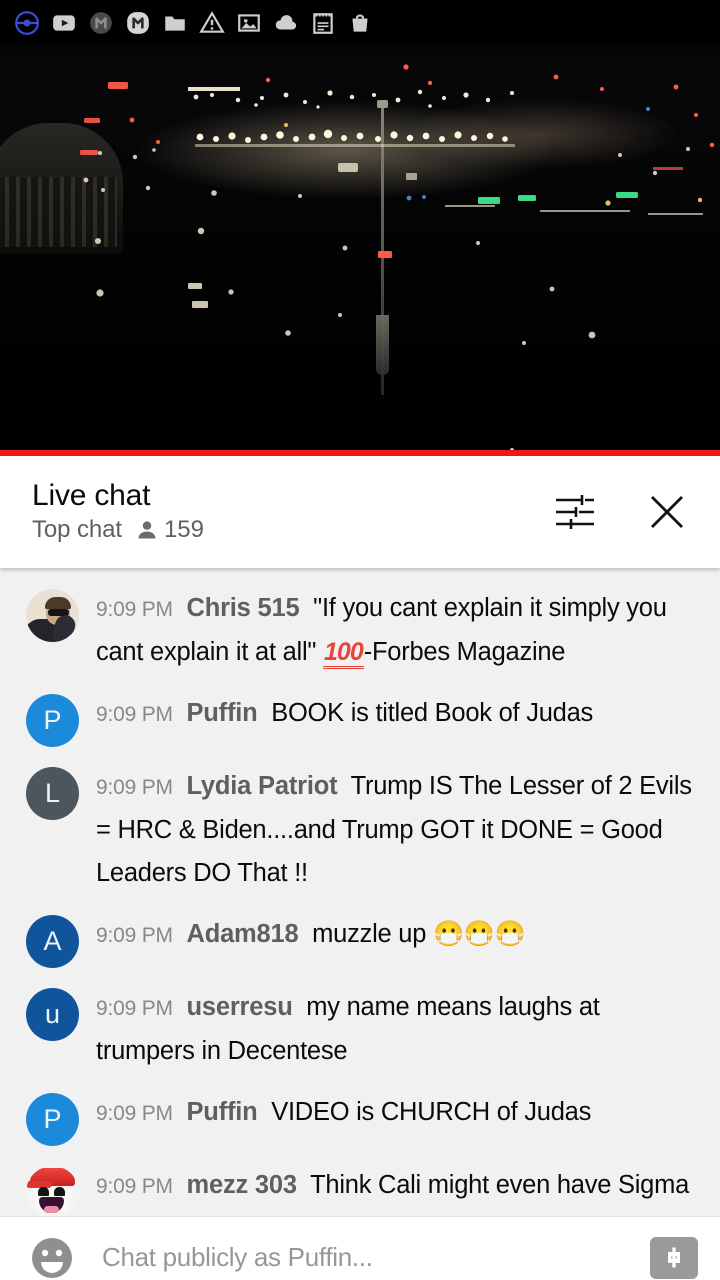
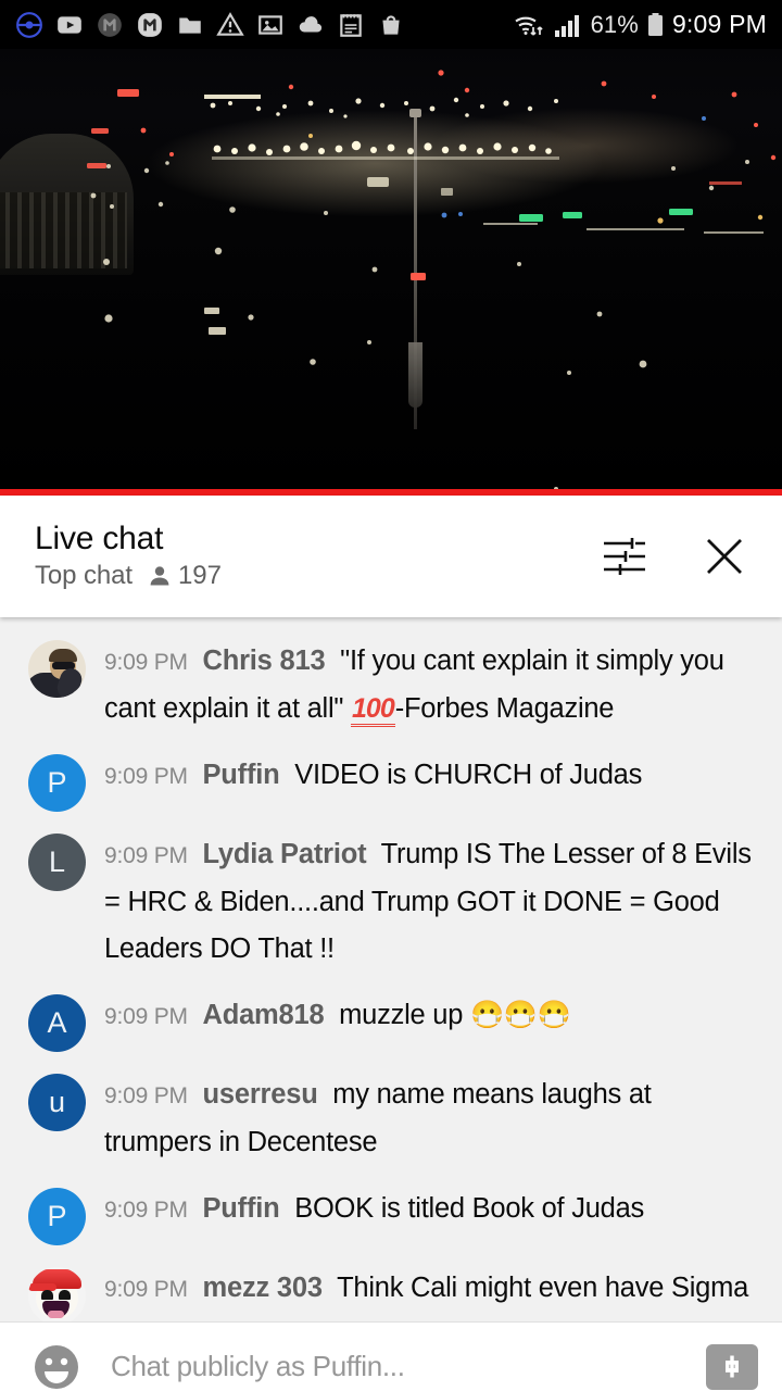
+ 61%
+ 9:09 PM
  Live chat
  Top chat
- 159
+ 197
- 9:09 PM Chris 515 "If you cant explain it simply you cant explain it at all" 100-Forbes Magazine
+ 9:09 PM Chris 813 "If you cant explain it simply you cant explain it at all" 100-Forbes Magazine
  P
- 9:09 PM Puffin BOOK is titled Book of Judas
+ 9:09 PM Puffin VIDEO is CHURCH of Judas
  L
- 9:09 PM Lydia Patriot Trump IS The Lesser of 2 Evils = HRC & Biden....and Trump GOT it DONE = Good Leaders DO That !!
+ 9:09 PM Lydia Patriot Trump IS The Lesser of 8 Evils = HRC & Biden....and Trump GOT it DONE = Good Leaders DO That !!
  A
  9:09 PM Adam818 muzzle up 😷😷😷
  u
  9:09 PM userresu my name means laughs at trumpers in Decentese
  P
- 9:09 PM Puffin VIDEO is CHURCH of Judas
+ 9:09 PM Puffin BOOK is titled Book of Judas
  Chat publicly as Puffin...
